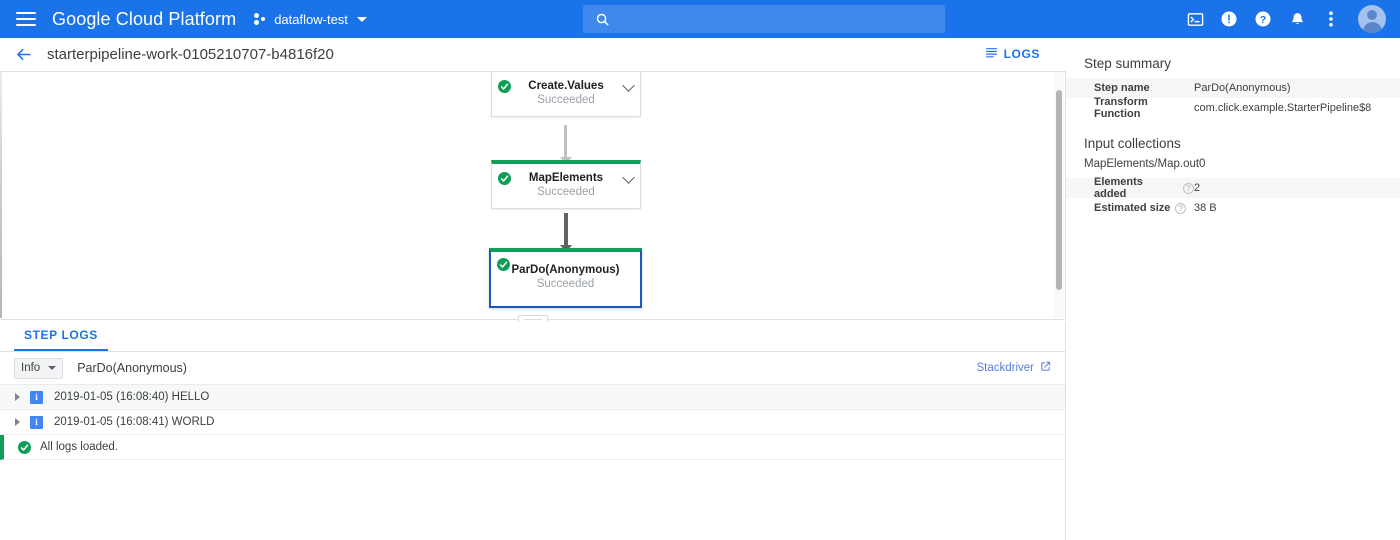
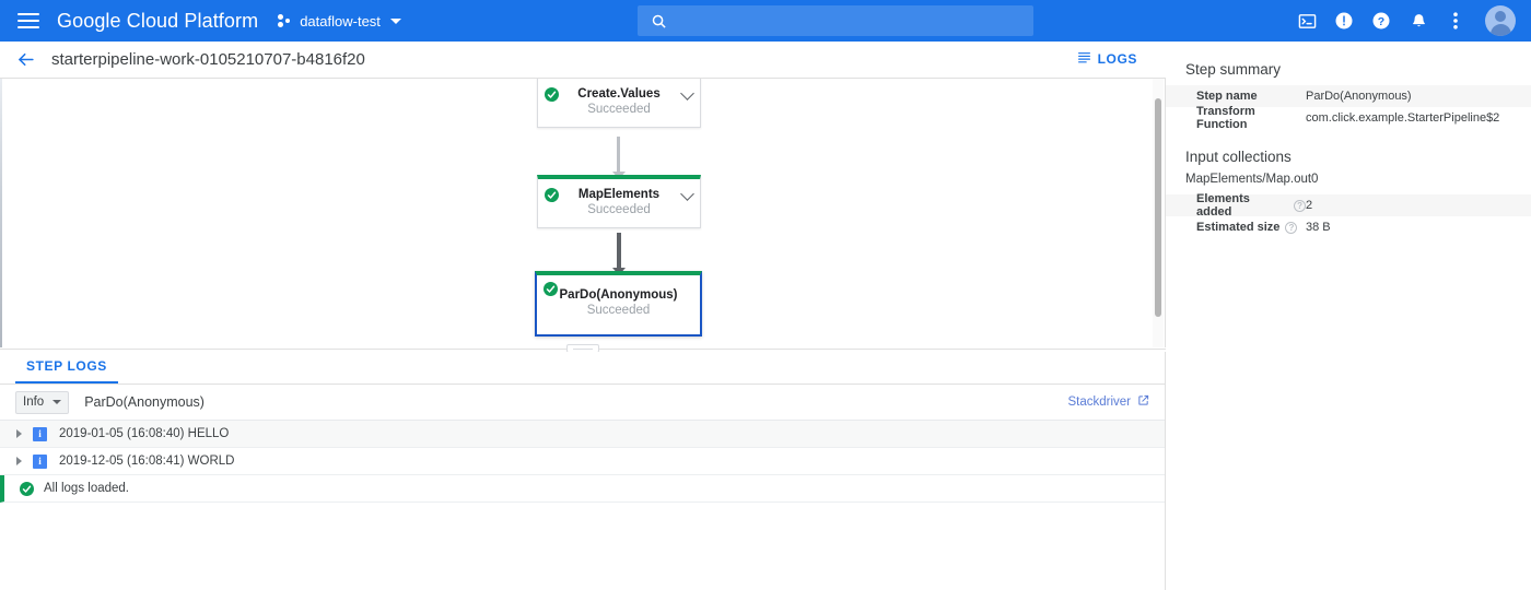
  Google Cloud Platform
  dataflow-test
  ?
  starterpipeline-work-0105210707-b4816f20
  LOGS
  Create.Values
  Succeeded
  MapElements
  Succeeded
  ParDo(Anonymous)
  Succeeded
  STEP LOGS
  Info
  ParDo(Anonymous)
  Stackdriver
  i
  2019-01-05 (16:08:40) HELLO
  i
- 2019-01-05 (16:08:41) WORLD
+ 2019-12-05 (16:08:41) WORLD
  All logs loaded.
  Step summary
  Step name
  ParDo(Anonymous)
  Transform Function
- com.click.example.StarterPipeline$8
+ com.click.example.StarterPipeline$2
  Input collections
  MapElements/Map.out0
  Elements added
  ?
  2
  Estimated size
  ?
  38 B
